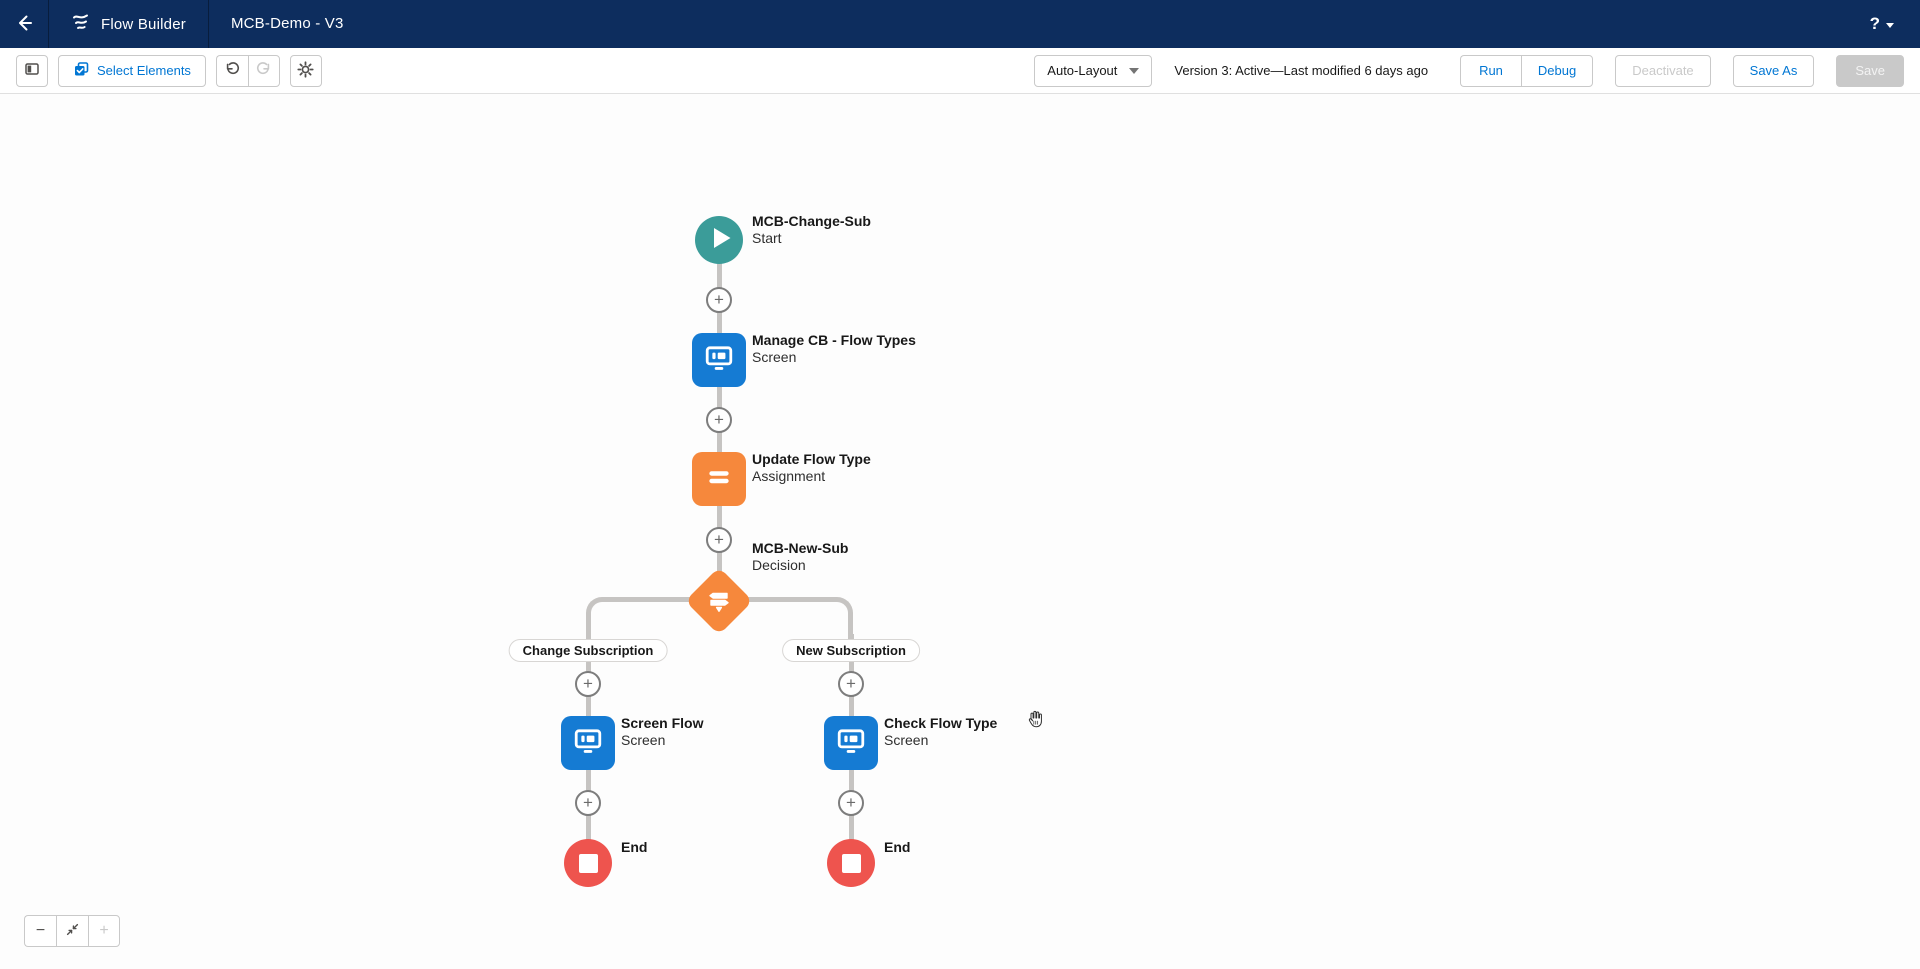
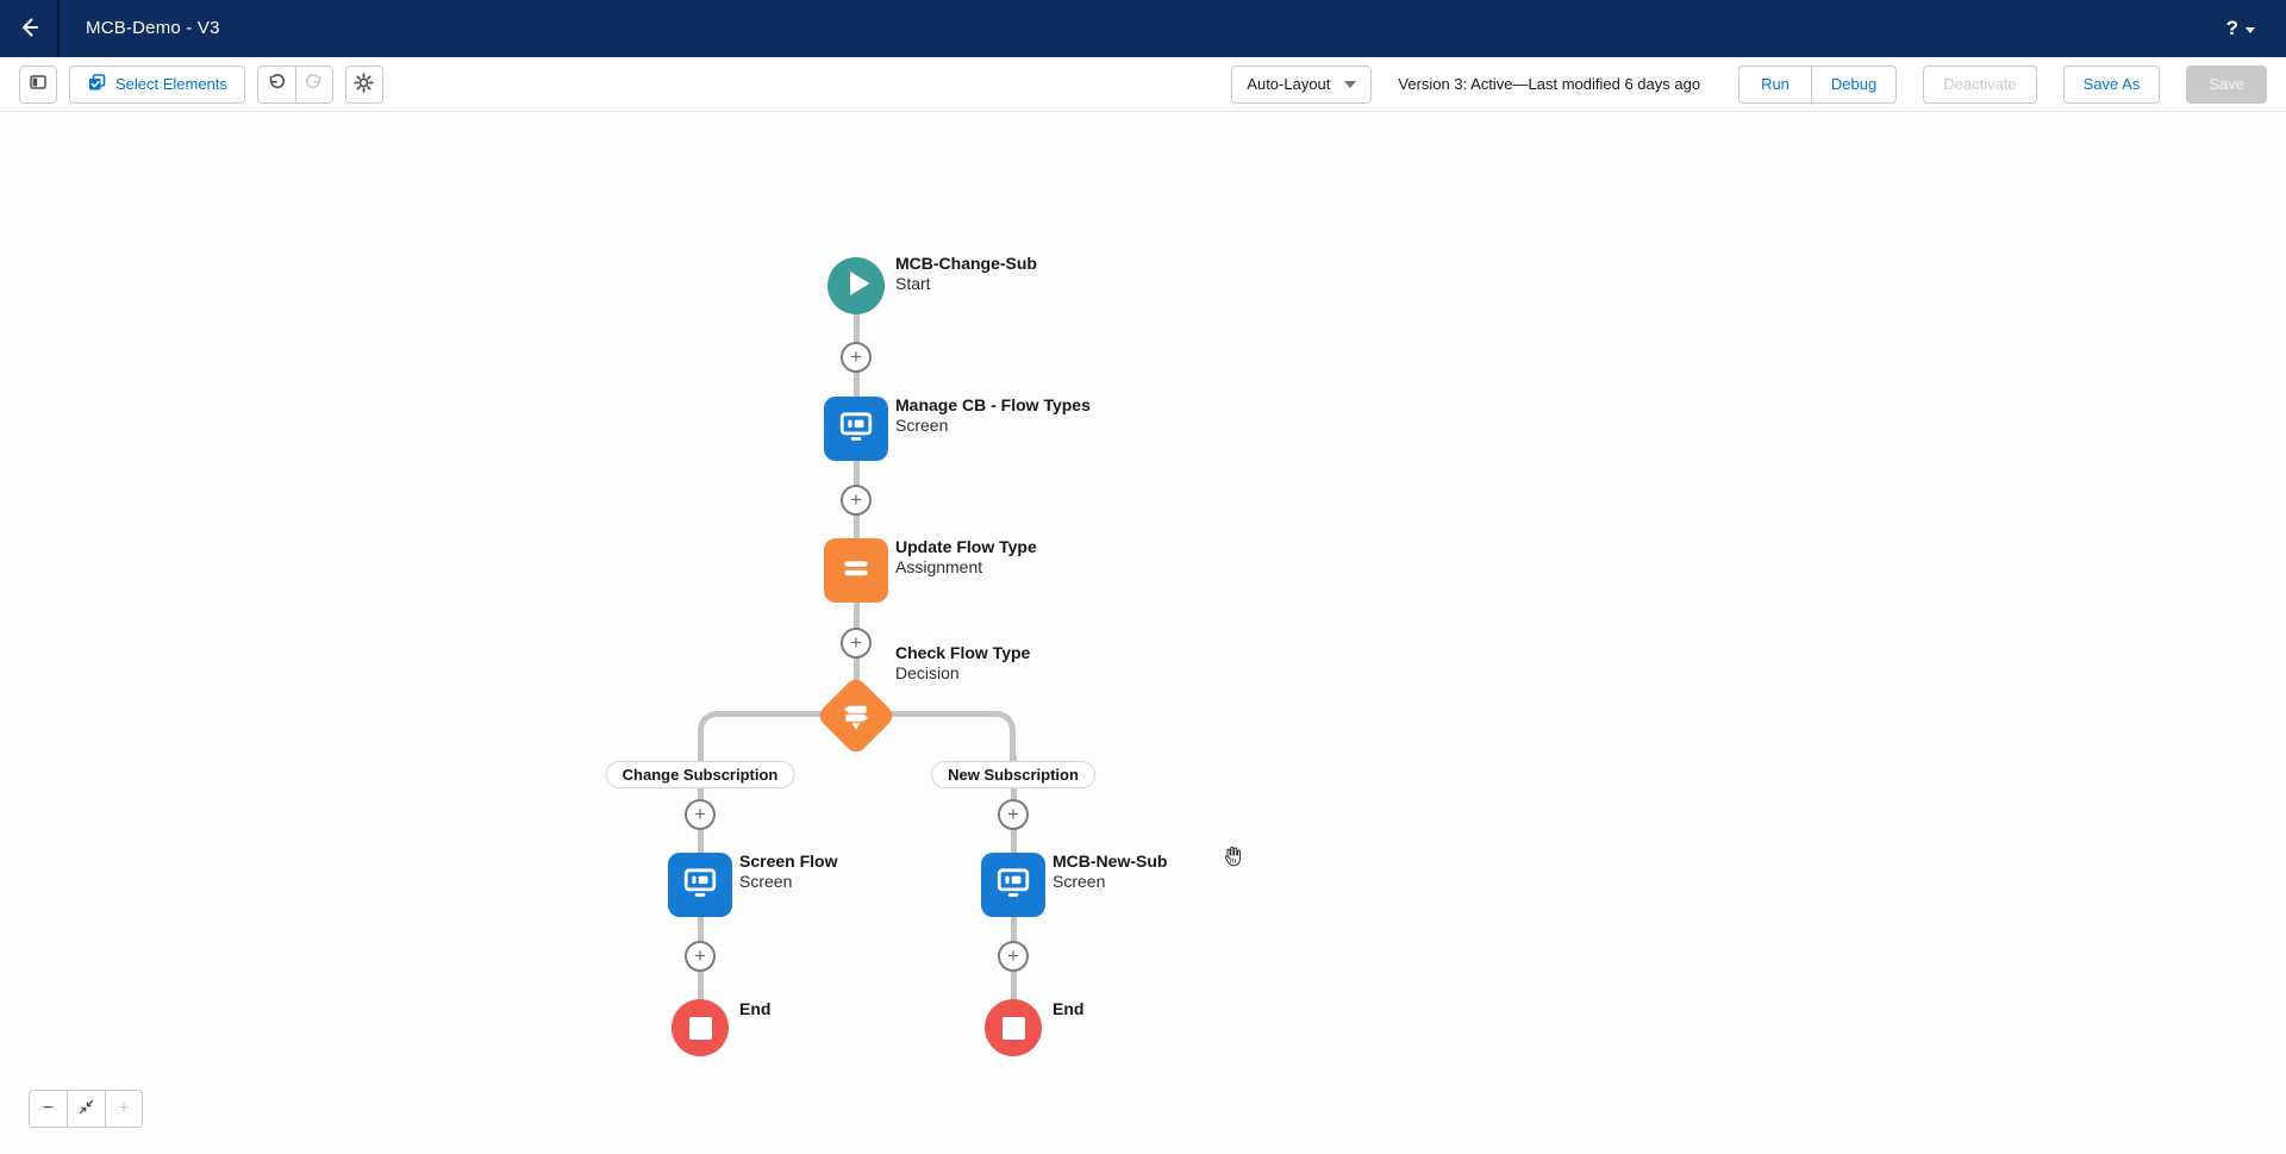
- Flow Builder
  MCB-Demo - V3
  ?
  Select Elements
  Auto-Layout
  Version 3: Active—Last modified 6 days ago
  Run
  Debug
  Deactivate
  Save As
  Save
  +
  +
  +
  +
  +
  +
  +
  MCB-Change-Sub
  Start
  Manage CB - Flow Types
  Screen
  Update Flow Type
  Assignment
- MCB-New-Sub
+ Check Flow Type
  Decision
  Change Subscription
  New Subscription
  Screen Flow
  Screen
- Check Flow Type
+ MCB-New-Sub
  Screen
  End
  End
  −
  +
